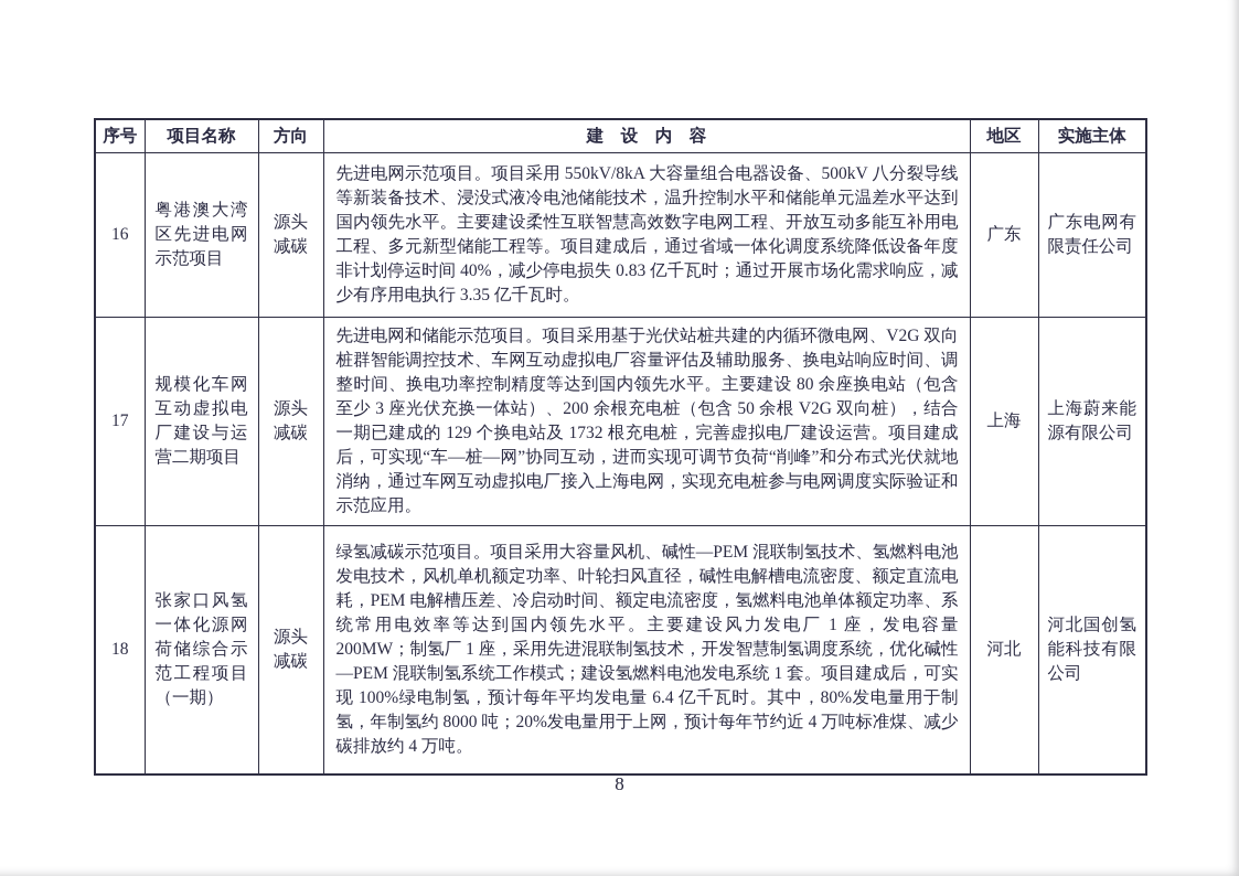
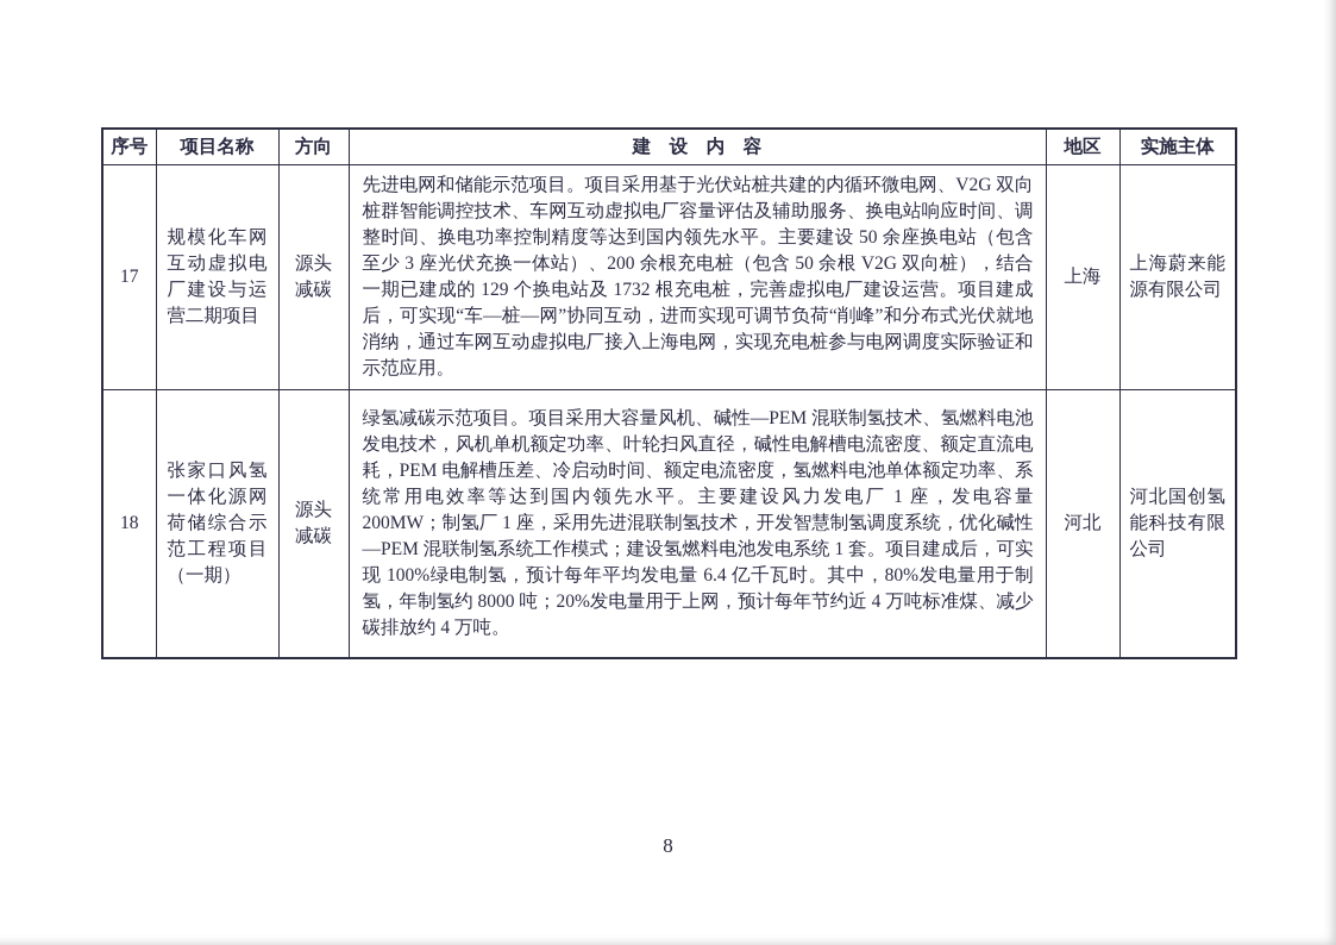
  序号	项目名称	方向	建 设 内 容	地区	实施主体
- 16	粤港澳大湾区先进电网示范项目	源头减碳	先进电网示范项目。项目采用 550kV/8kA 大容量组合电器设备、500kV 八分裂导线等新装备技术、浸没式液冷电池储能技术，温升控制水平和储能单元温差水平达到国内领先水平。主要建设柔性互联智慧高效数字电网工程、开放互动多能互补用电工程、多元新型储能工程等。项目建成后，通过省域一体化调度系统降低设备年度非计划停运时间 40%，减少停电损失 0.83 亿千瓦时；通过开展市场化需求响应，减少有序用电执行 3.35 亿千瓦时。	广东	广东电网有限责任公司
- 17	规模化车网互动虚拟电厂建设与运营二期项目	源头减碳	先进电网和储能示范项目。项目采用基于光伏站桩共建的内循环微电网、V2G 双向桩群智能调控技术、车网互动虚拟电厂容量评估及辅助服务、换电站响应时间、调整时间、换电功率控制精度等达到国内领先水平。主要建设 80 余座换电站（包含至少 3 座光伏充换一体站）、200 余根充电桩（包含 50 余根 V2G 双向桩），结合一期已建成的 129 个换电站及 1732 根充电桩，完善虚拟电厂建设运营。项目建成后，可实现“车—桩—网”协同互动，进而实现可调节负荷“削峰”和分布式光伏就地消纳，通过车网互动虚拟电厂接入上海电网，实现充电桩参与电网调度实际验证和示范应用。	上海	上海蔚来能源有限公司
+ 17	规模化车网互动虚拟电厂建设与运营二期项目	源头减碳	先进电网和储能示范项目。项目采用基于光伏站桩共建的内循环微电网、V2G 双向桩群智能调控技术、车网互动虚拟电厂容量评估及辅助服务、换电站响应时间、调整时间、换电功率控制精度等达到国内领先水平。主要建设 50 余座换电站（包含至少 3 座光伏充换一体站）、200 余根充电桩（包含 50 余根 V2G 双向桩），结合一期已建成的 129 个换电站及 1732 根充电桩，完善虚拟电厂建设运营。项目建成后，可实现“车—桩—网”协同互动，进而实现可调节负荷“削峰”和分布式光伏就地消纳，通过车网互动虚拟电厂接入上海电网，实现充电桩参与电网调度实际验证和示范应用。	上海	上海蔚来能源有限公司
  18	张家口风氢一体化源网荷储综合示范工程项目（一期）	源头减碳	绿氢减碳示范项目。项目采用大容量风机、碱性—PEM 混联制氢技术、氢燃料电池发电技术，风机单机额定功率、叶轮扫风直径，碱性电解槽电流密度、额定直流电耗，PEM 电解槽压差、冷启动时间、额定电流密度，氢燃料电池单体额定功率、系统常用电效率等达到国内领先水平。主要建设风力发电厂 1 座，发电容量 200MW；制氢厂 1 座，采用先进混联制氢技术，开发智慧制氢调度系统，优化碱性—PEM 混联制氢系统工作模式；建设氢燃料电池发电系统 1 套。项目建成后，可实现 100%绿电制氢，预计每年平均发电量 6.4 亿千瓦时。其中，80%发电量用于制氢，年制氢约 8000 吨；20%发电量用于上网，预计每年节约近 4 万吨标准煤、减少碳排放约 4 万吨。	河北	河北国创氢能科技有限公司
  8
